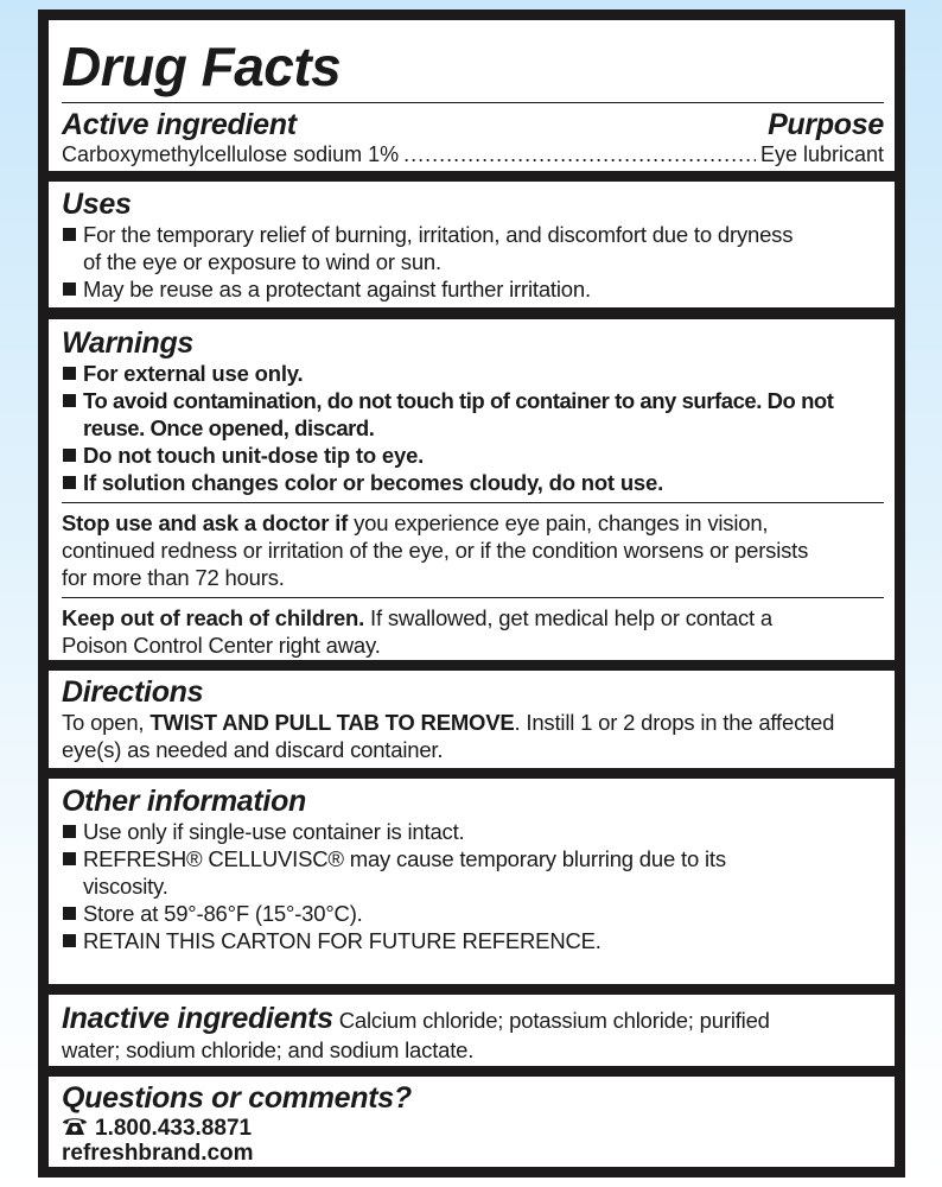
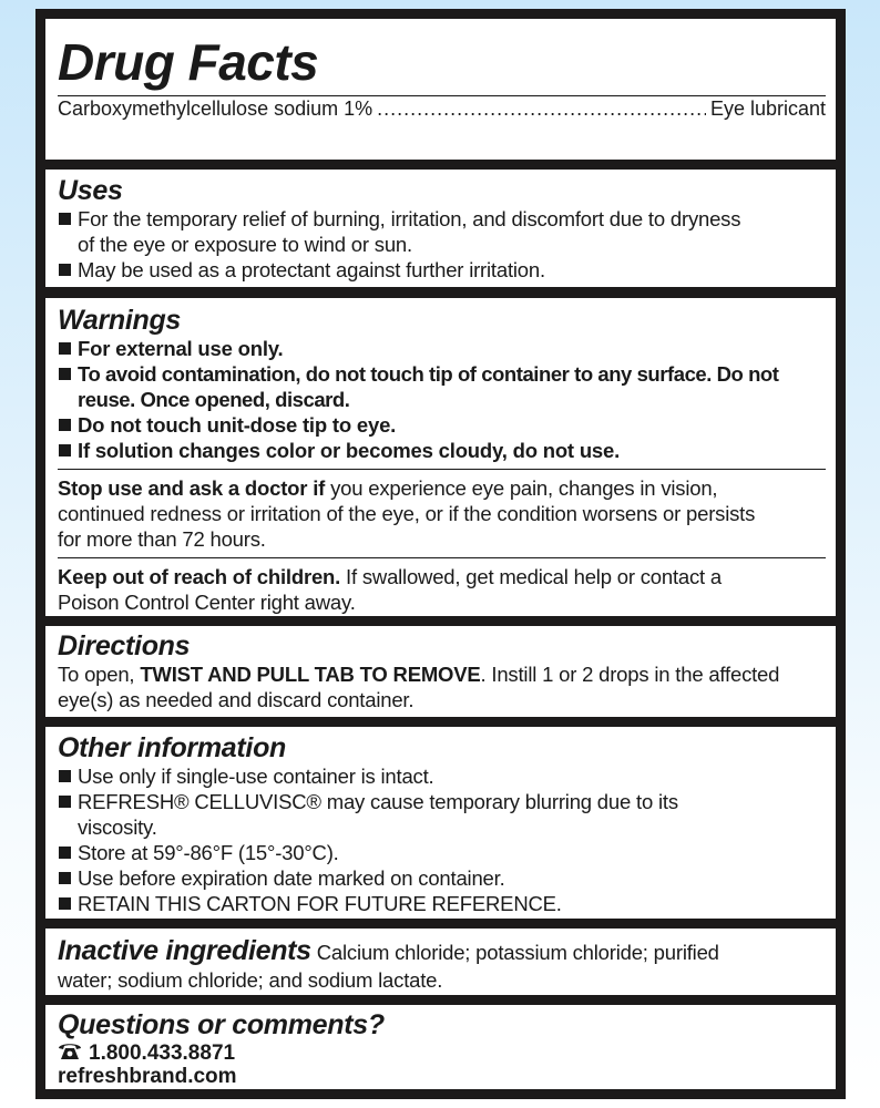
  Drug Facts
- Active ingredient
- Purpose
  Carboxymethylcellulose sodium 1%
  Eye lubricant
  Uses
  For the temporary relief of burning, irritation, and discomfort due to dryness of the eye or exposure to wind or sun.
- May be reuse as a protectant against further irritation.
+ May be used as a protectant against further irritation.
  Warnings
  For external use only.
  To avoid contamination, do not touch tip of container to any surface. Do not reuse. Once opened, discard.
  Do not touch unit-dose tip to eye.
  If solution changes color or becomes cloudy, do not use.
  Stop use and ask a doctor if you experience eye pain, changes in vision, continued redness or irritation of the eye, or if the condition worsens or persists for more than 72 hours.
  Keep out of reach of children. If swallowed, get medical help or contact a Poison Control Center right away.
  Directions
  To open, TWIST AND PULL TAB TO REMOVE. Instill 1 or 2 drops in the affected eye(s) as needed and discard container.
  Other information
  Use only if single-use container is intact.
  REFRESH® CELLUVISC® may cause temporary blurring due to its viscosity.
  Store at 59°-86°F (15°-30°C).
+ Use before expiration date marked on container.
  RETAIN THIS CARTON FOR FUTURE REFERENCE.
  Inactive ingredients Calcium chloride; potassium chloride; purified water; sodium chloride; and sodium lactate.
  Questions or comments?
  1.800.433.8871
  refreshbrand.com
